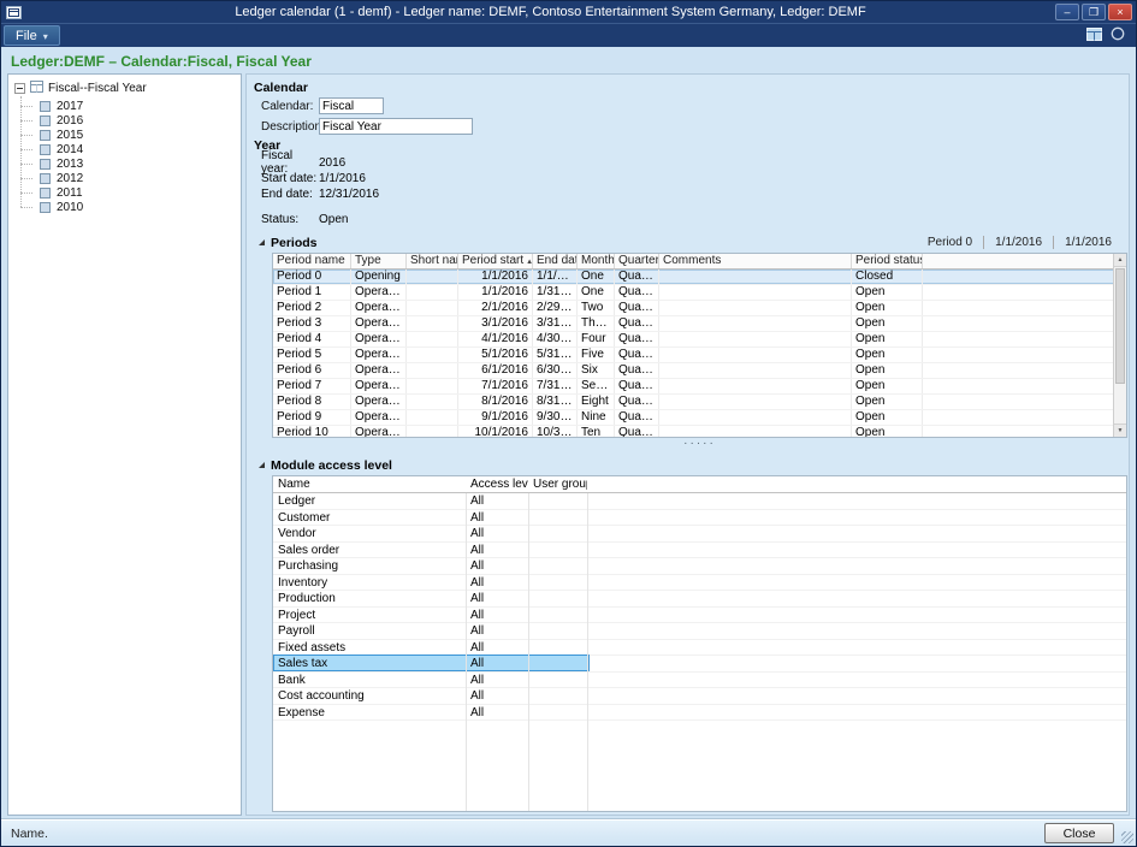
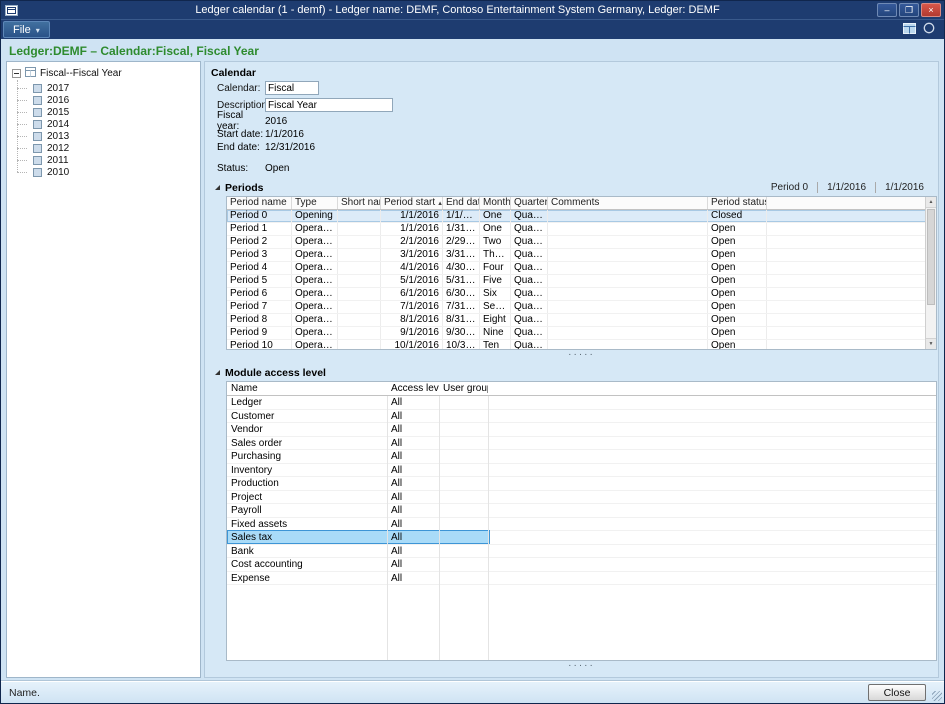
  Ledger calendar (1 - demf) - Ledger name: DEMF, Contoso Entertainment System Germany, Ledger: DEMF
  –
  ❐
  ×
  File
  Ledger:DEMF – Calendar:Fiscal, Fiscal Year
  Fiscal--Fiscal Year
  2017
  2016
  2015
  2014
  2013
  2012
  2011
  2010
  Calendar
  Calendar:
  Fiscal
  Descriptio
  Fiscal Year
- Year
  Fiscal year:
  2016
  Start date:
  1/1/2016
  End date:
  12/31/2016
  Status:
  Open
  Periods
  Period 0
  1/1/2016
  1/1/2016
  Period name
  Type
  Short na
  Period start
  End da
  Month
  Quarter
  Comments
  Period statu
  Period 0
  Opening
  1/1/2016
  1/1/201
  One
  Quarter
  Closed
  Period 1
  Operating
  1/1/2016
  1/31/20
  One
  Quarter
  Open
  Period 2
  Operating
  2/1/2016
  2/29/20
  Two
  Quarter
  Open
  Period 3
  Operating
  3/1/2016
  3/31/20
  Three
  Quarter
  Open
  Period 4
  Operating
  4/1/2016
  4/30/20
  Four
  Quarter
  Open
  Period 5
  Operating
  5/1/2016
  5/31/20
  Five
  Quarter
  Open
  Period 6
  Operating
  6/1/2016
  6/30/20
  Six
  Quarter
  Open
  Period 7
  Operating
  7/1/2016
  7/31/20
  Seven
  Quarter
  Open
  Period 8
  Operating
  8/1/2016
  8/31/20
  Eight
  Quarter
  Open
  Period 9
  Operating
  9/1/2016
  9/30/20
  Nine
  Quarter
  Open
  Period 10
  Operating
  10/1/2016
  10/31/2
  Ten
  Quarter
  Open
  Module access level
  Name
  Access lev
  User grou
  Ledger
  All
  Customer
  All
  Vendor
  All
  Sales order
  All
  Purchasing
  All
  Inventory
  All
  Production
  All
  Project
  All
  Payroll
  All
  Fixed assets
  All
  Sales tax
  All
  Bank
  All
  Cost accounting
  All
  Expense
  All
  Name.
  Close
